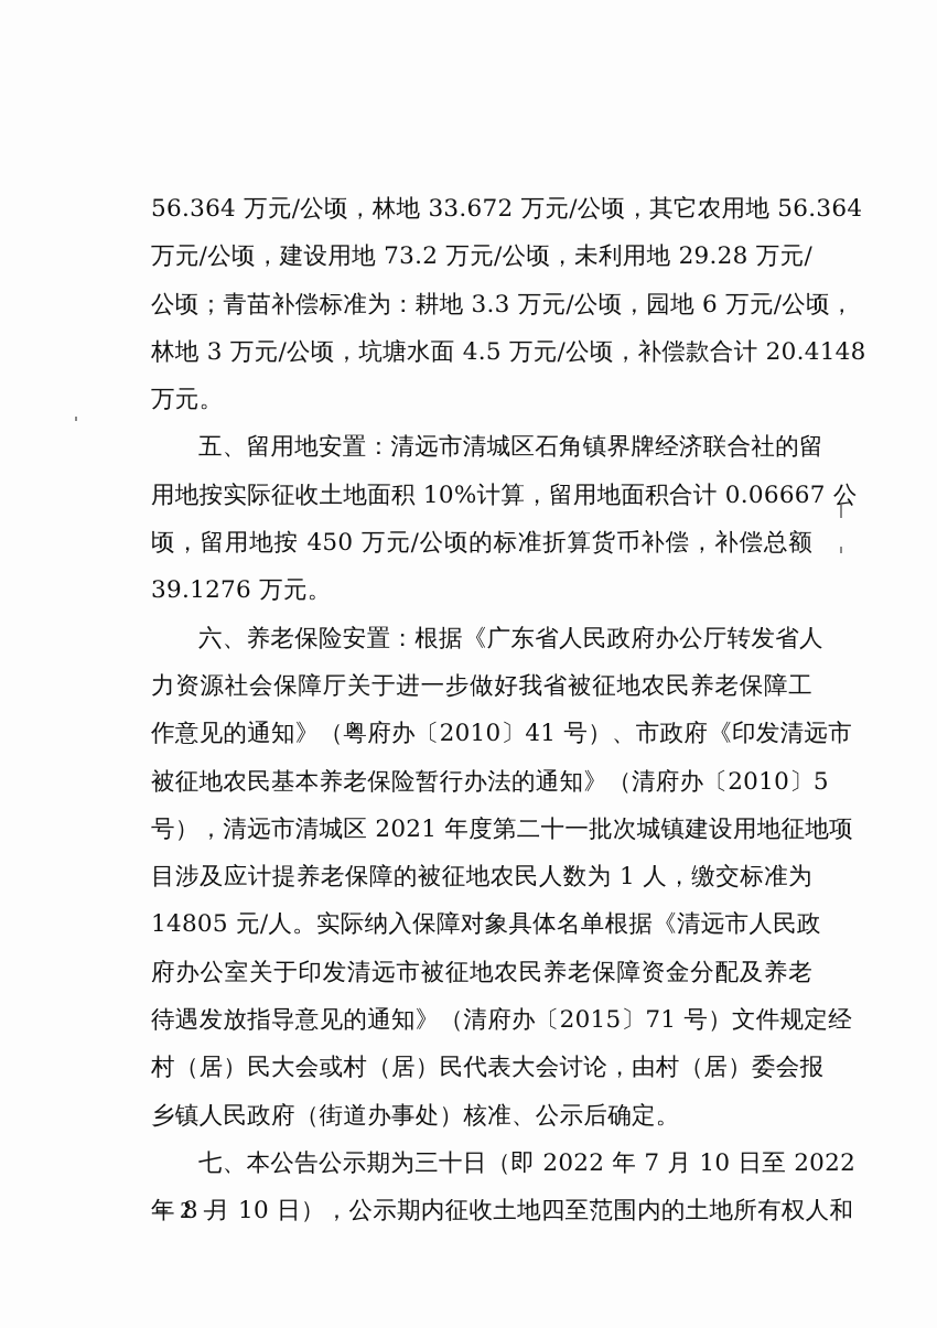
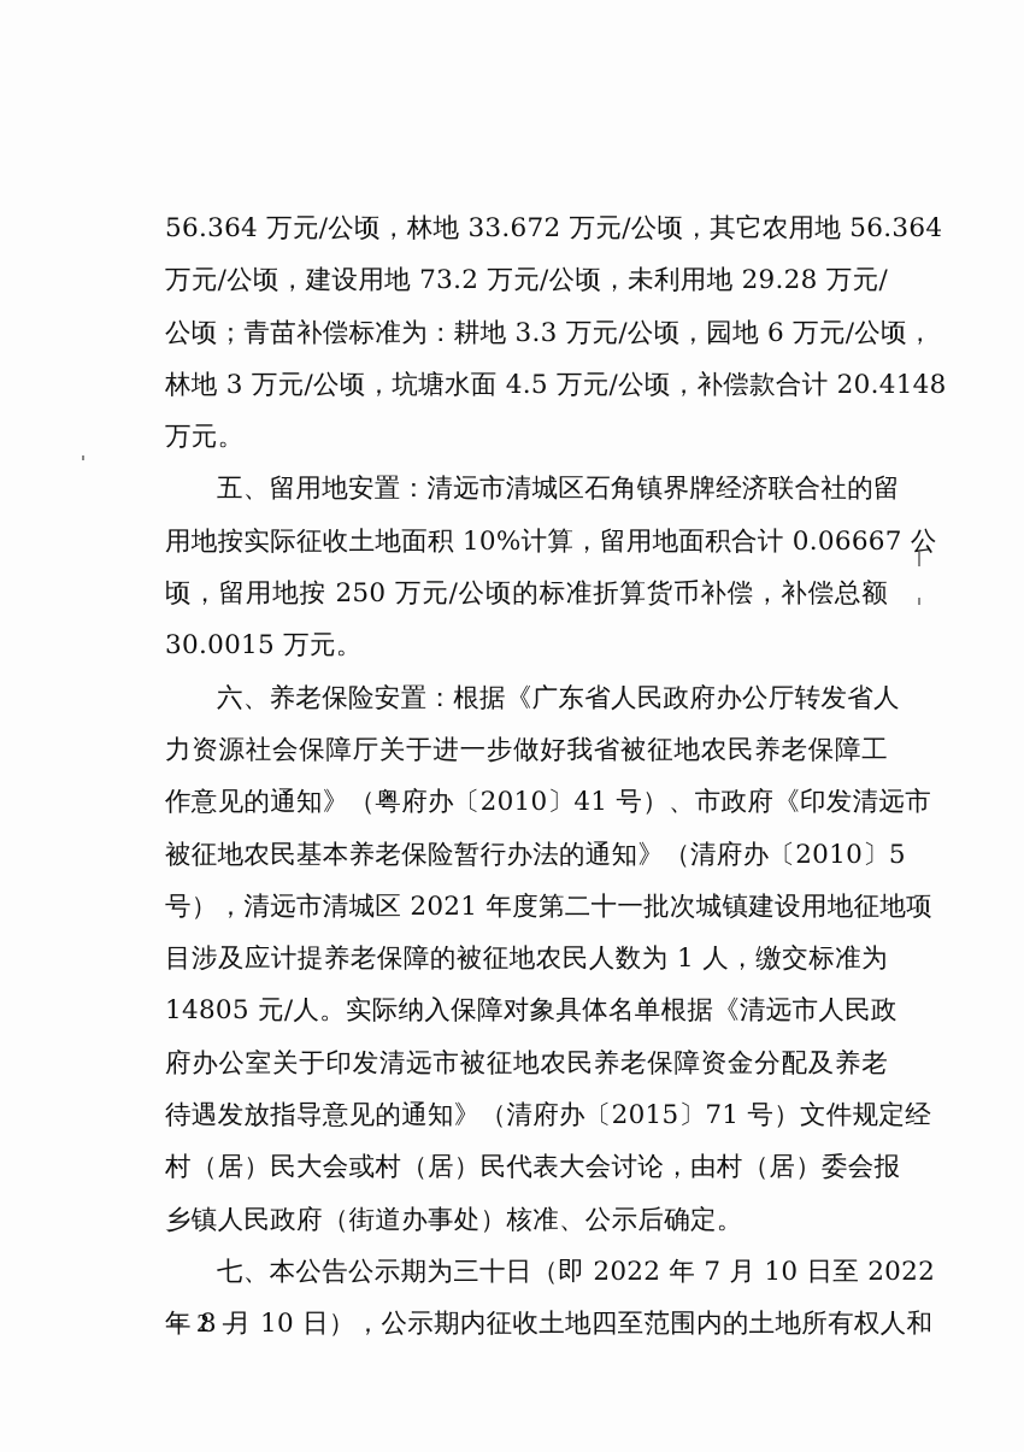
  56.364 万元/公顷，林地 33.672 万元/公顷，其它农用地 56.364
  万元/公顷，建设用地 73.2 万元/公顷，未利用地 29.28 万元/
  公顷；青苗补偿标准为：耕地 3.3 万元/公顷，园地 6 万元/公顷，
  林地 3 万元/公顷，坑塘水面 4.5 万元/公顷，补偿款合计 20.4148
  万元。
  五、留用地安置：清远市清城区石角镇界牌经济联合社的留
  用地按实际征收土地面积 10%计算，留用地面积合计 0.06667 公
- 顷，留用地按 450 万元/公顷的标准折算货币补偿，补偿总额
+ 顷，留用地按 250 万元/公顷的标准折算货币补偿，补偿总额
- 39.1276 万元。
+ 30.0015 万元。
  六、养老保险安置：根据《广东省人民政府办公厅转发省人
  力资源社会保障厅关于进一步做好我省被征地农民养老保障工
  作意见的通知》（粤府办〔2010〕41 号）、市政府《印发清远市
  被征地农民基本养老保险暂行办法的通知》（清府办〔2010〕5
  号），清远市清城区 2021 年度第二十一批次城镇建设用地征地项
  目涉及应计提养老保障的被征地农民人数为 1 人，缴交标准为
  14805 元/人。实际纳入保障对象具体名单根据《清远市人民政
  府办公室关于印发清远市被征地农民养老保障资金分配及养老
  待遇发放指导意见的通知》（清府办〔2015〕71 号）文件规定经
  村（居）民大会或村（居）民代表大会讨论，由村（居）委会报
  乡镇人民政府（街道办事处）核准、公示后确定。
  七、本公告公示期为三十日（即 2022 年 7 月 10 日至 2022
  年 8 月 10 日），公示期内征收土地四至范围内的土地所有权人和
  － 2 －
